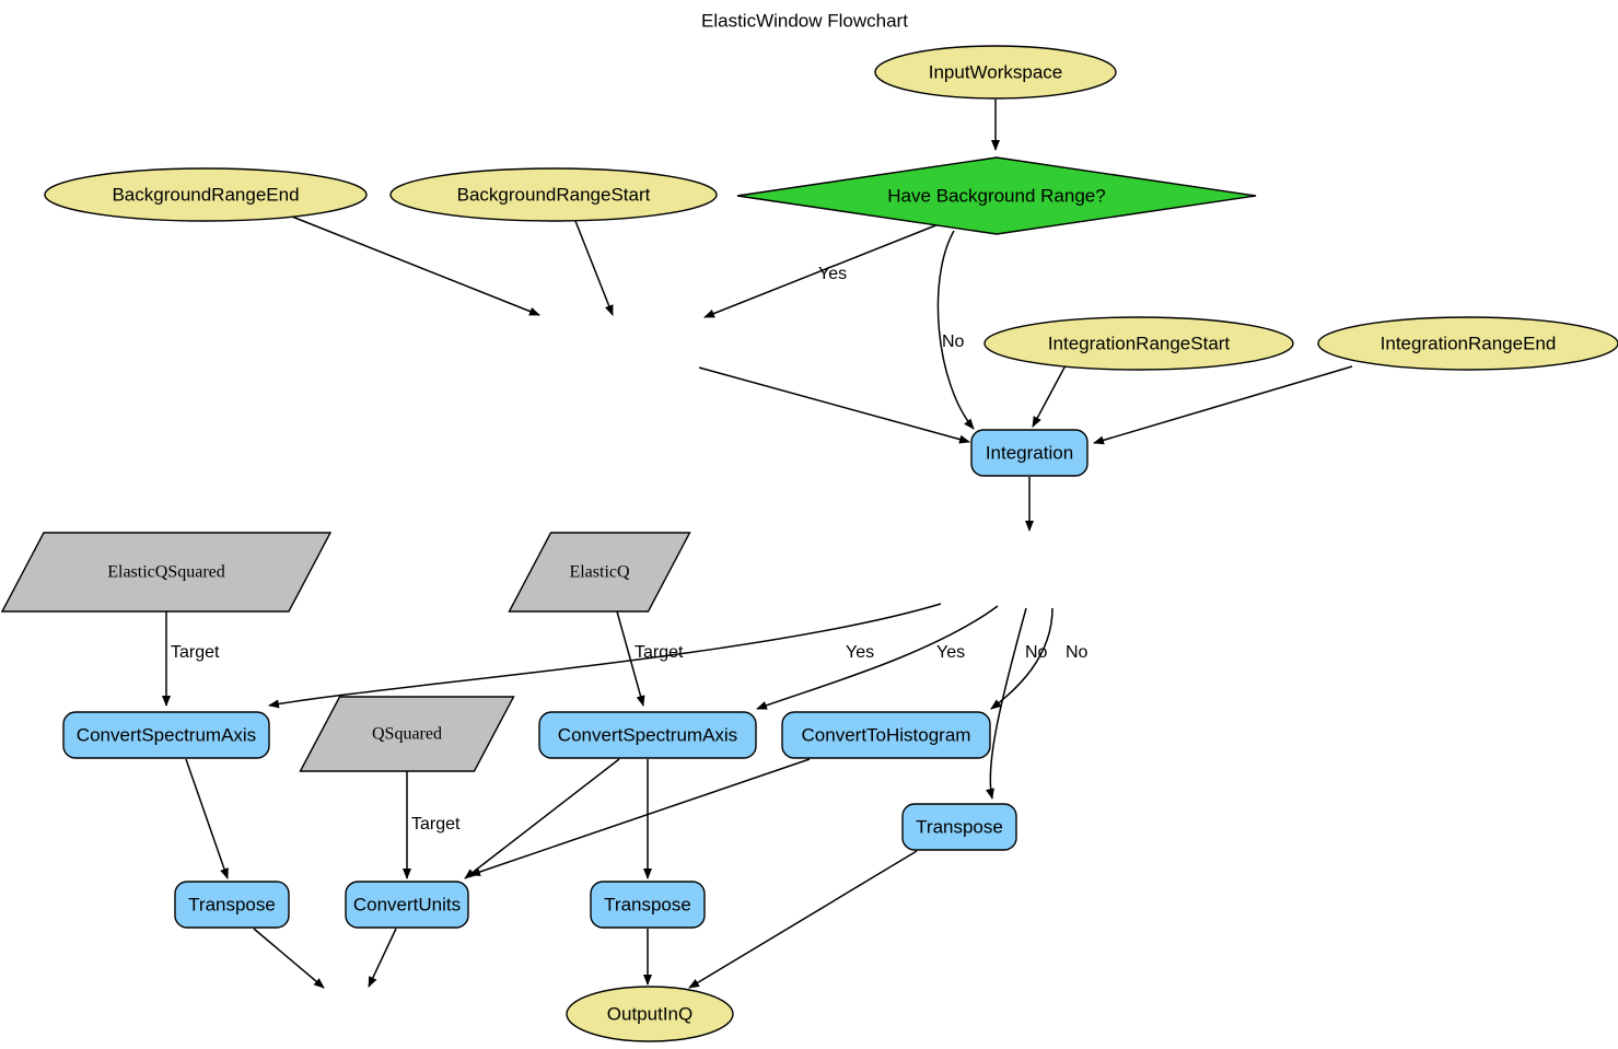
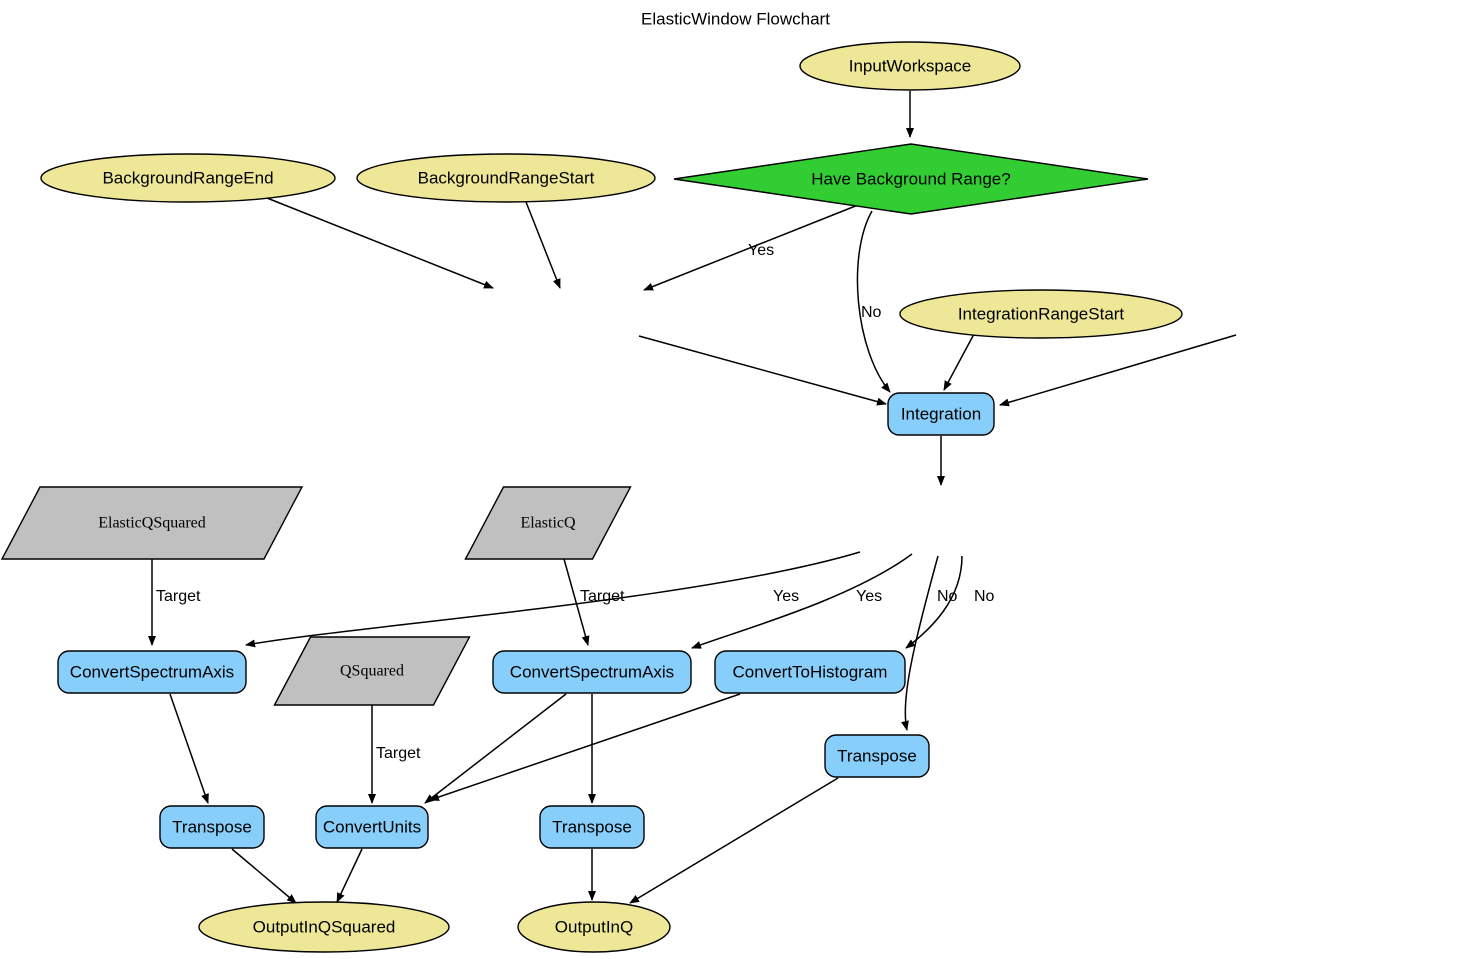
  ElasticWindow Flowchart
  Yes
  No
  Yes
  Yes
  No
  No
  Target
  Target
  Target
  InputWorkspace
  Have Background Range?
  BackgroundRangeEnd
  BackgroundRangeStart
  IntegrationRangeStart
- IntegrationRangeEnd
  Integration
  ElasticQSquared
  ElasticQ
  ConvertSpectrumAxis
  QSquared
  ConvertSpectrumAxis
  ConvertToHistogram
  Transpose
  Transpose
  ConvertUnits
  Transpose
+ OutputInQSquared
  OutputInQ
